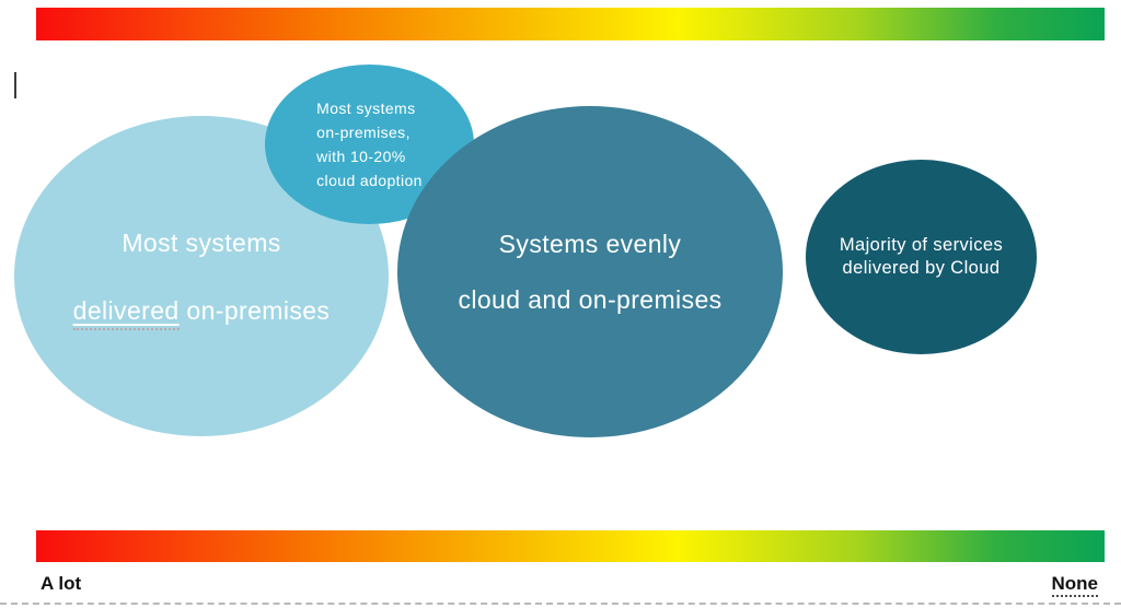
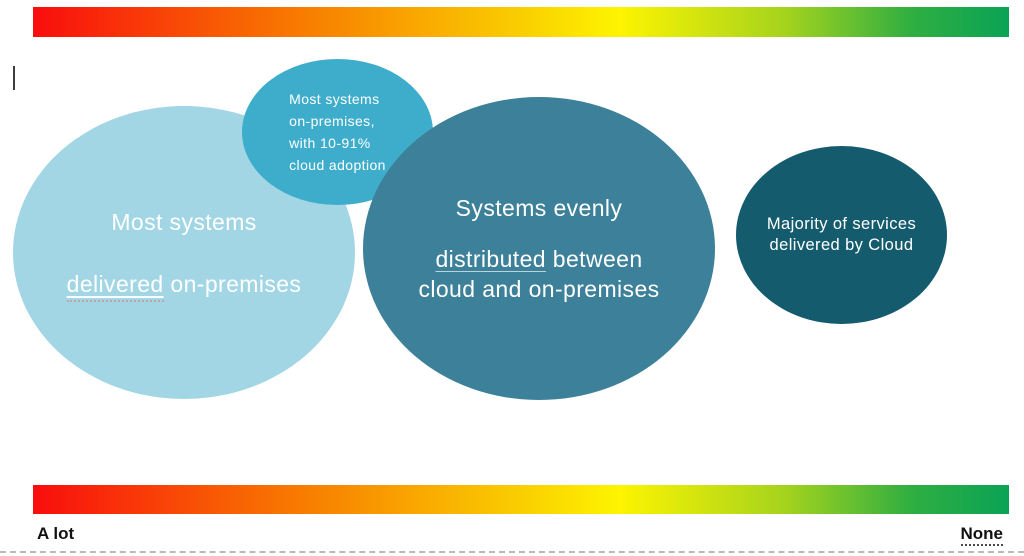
  Most systems
  delivered on-premises
  Most systems
  on-premises,
- with 10-20%
+ with 10-91%
  cloud adoption
  Systems evenly
+ distributed between
  cloud and on-premises
  Majority of services
  delivered by Cloud
  A lot
  None
